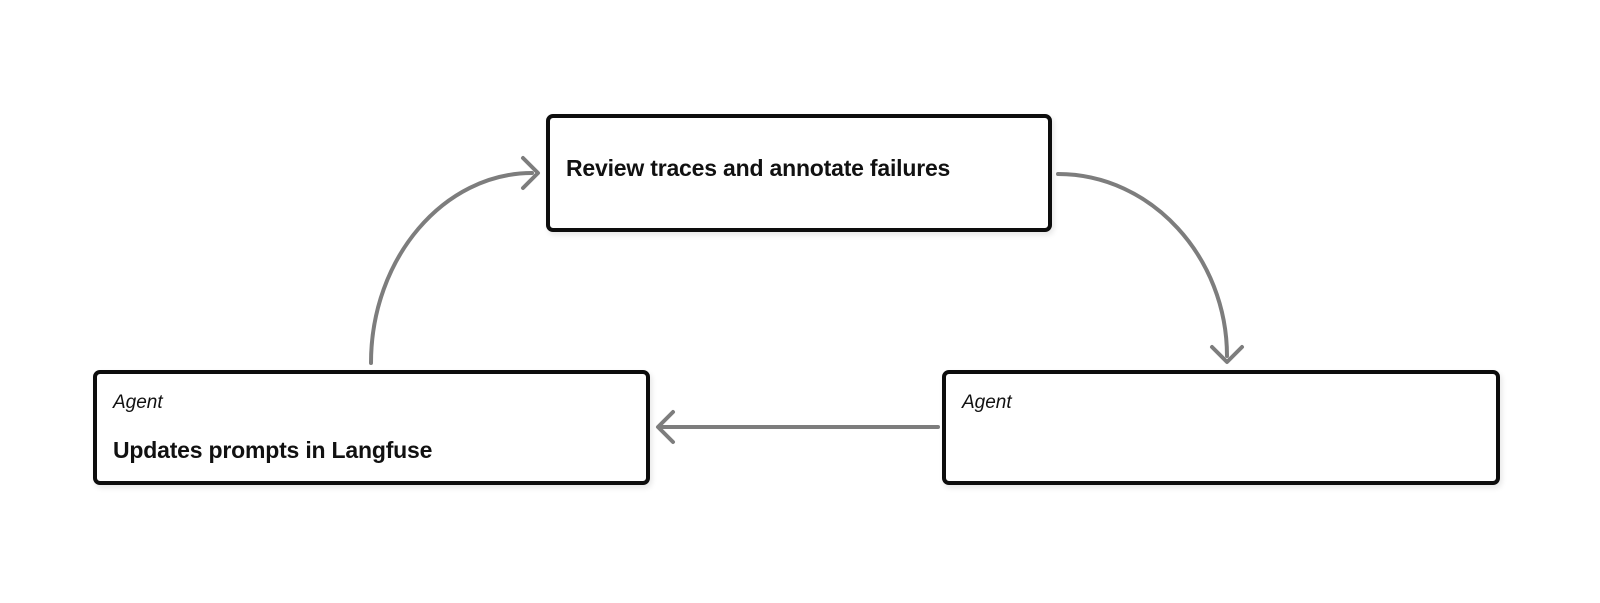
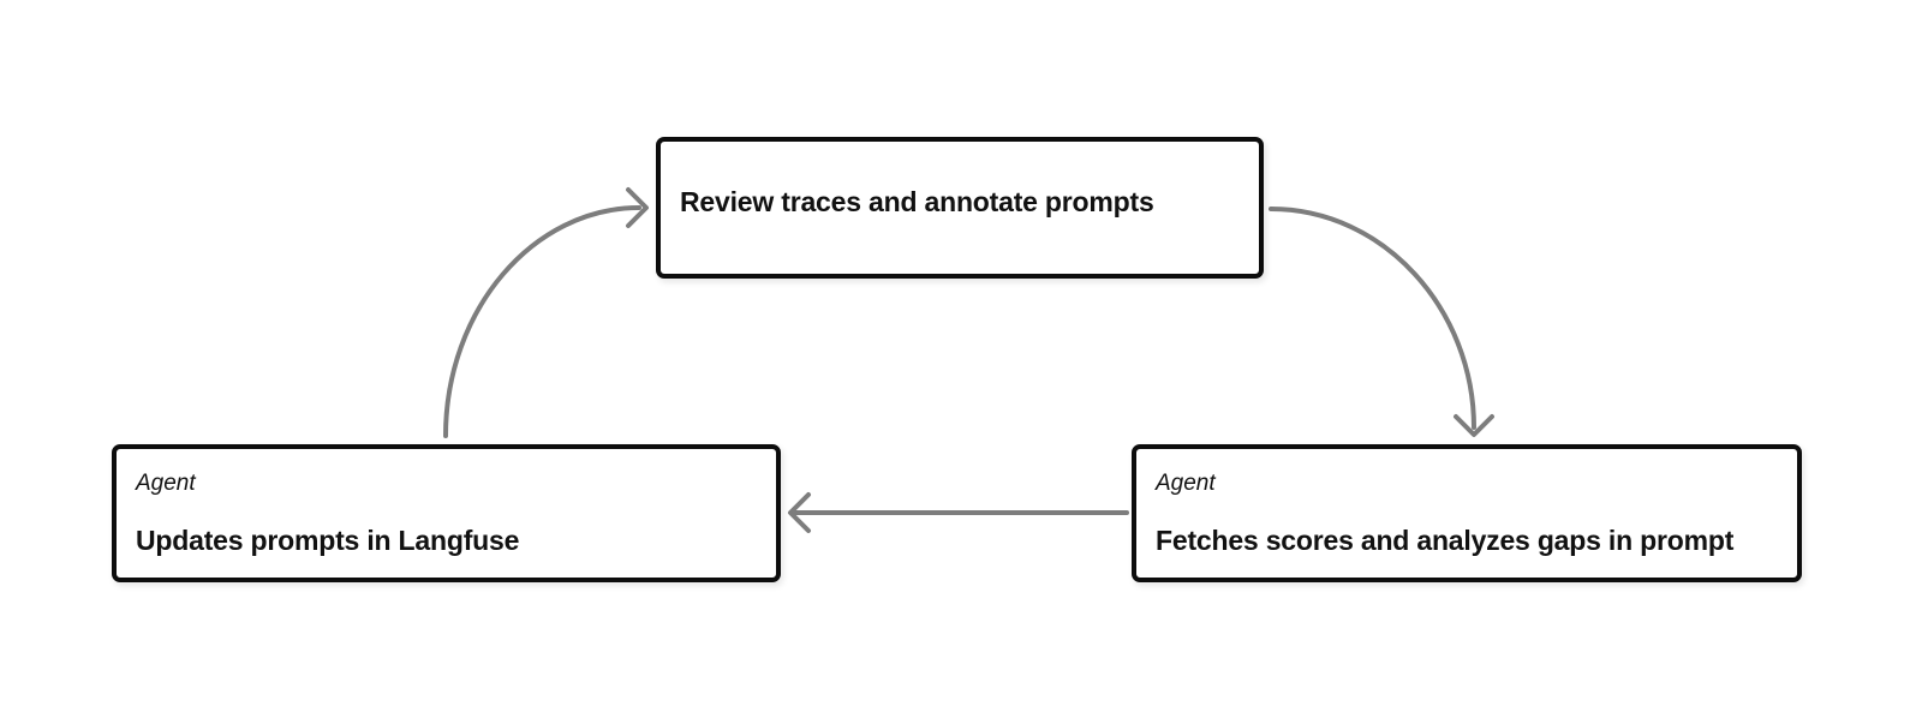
- Review traces and annotate failures
+ Review traces and annotate prompts
  Agent
  Updates prompts in Langfuse
  Agent
+ Fetches scores and analyzes gaps in prompt
